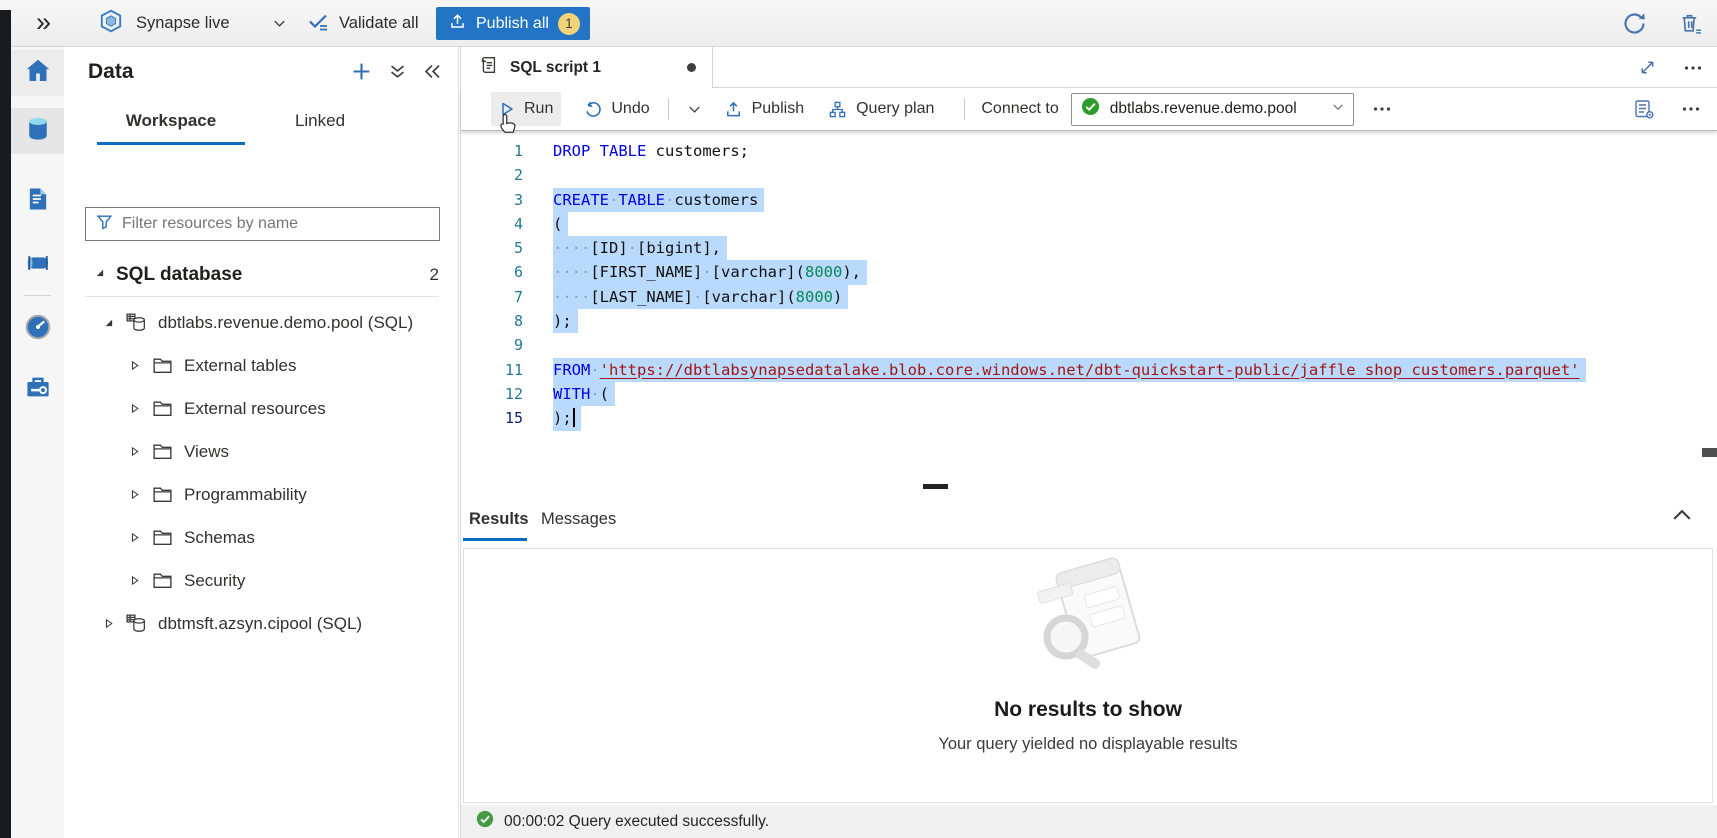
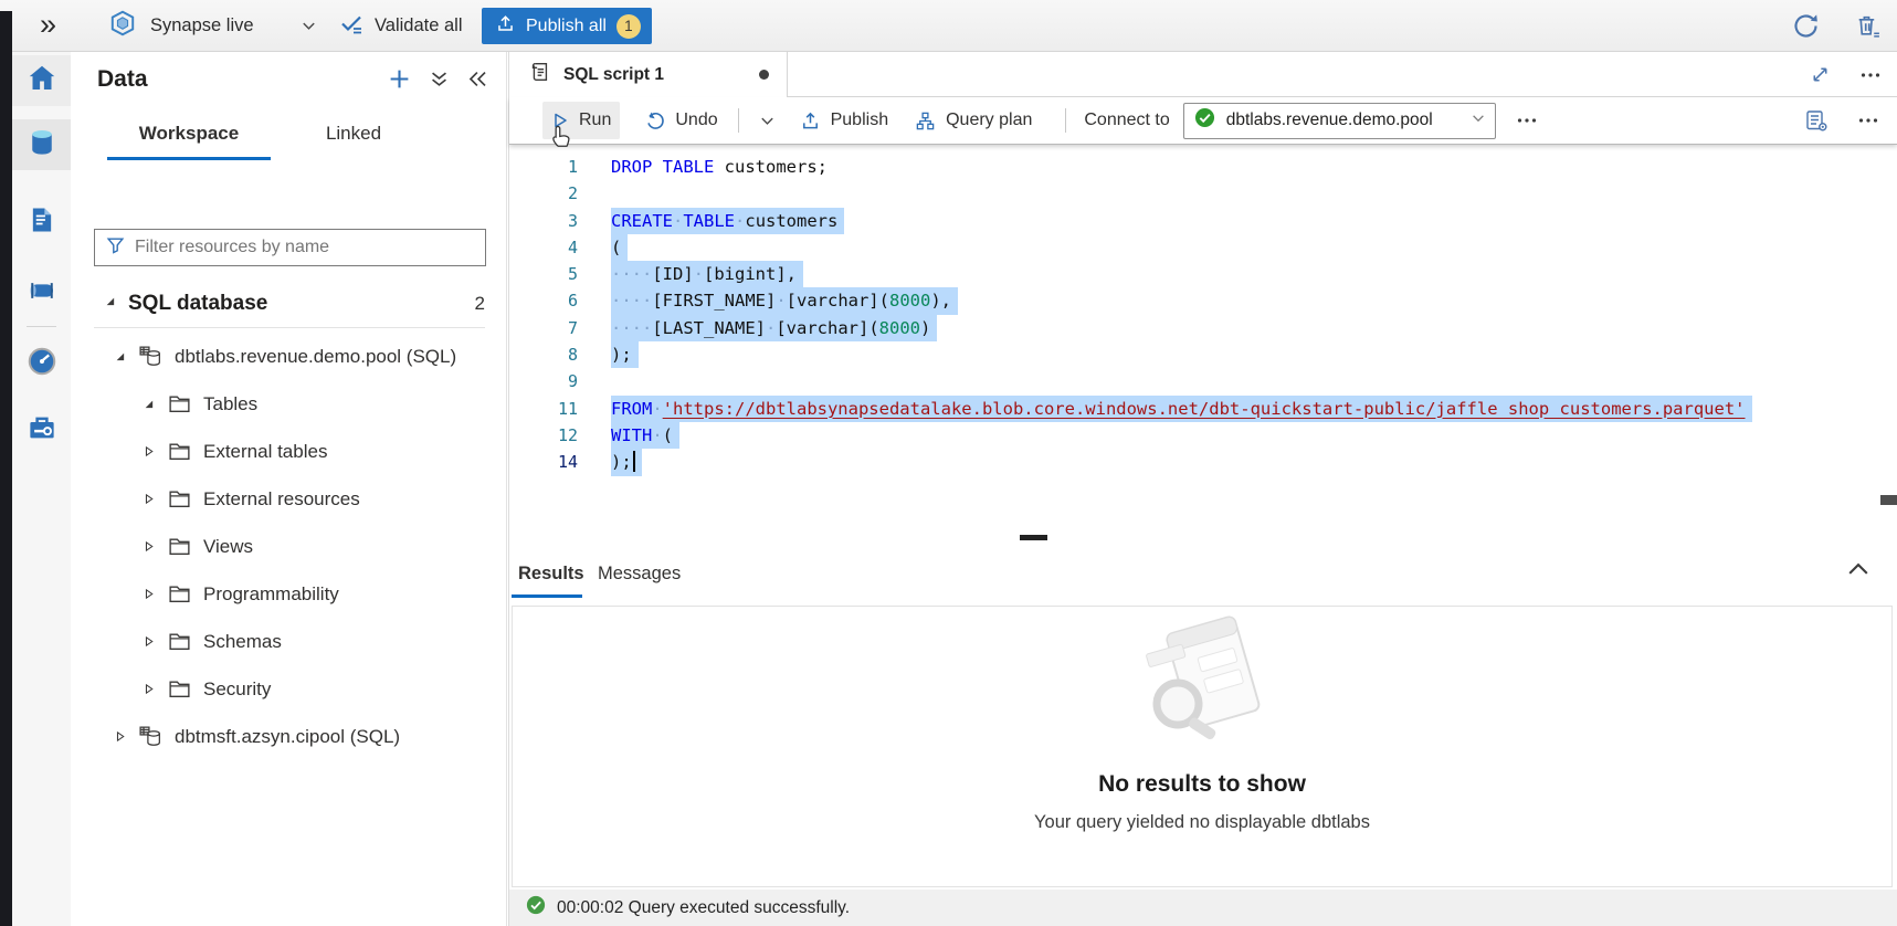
  »
  Synapse live
  Validate all
  Publish all
  1
  Data
  Workspace
  Linked
  Filter resources by name
  SQL database
  2
  dbtlabs.revenue.demo.pool (SQL)
+ Tables
  External tables
  External resources
  Views
  Programmability
  Schemas
  Security
  dbtmsft.azsyn.cipool (SQL)
  SQL script 1
  Run
  Undo
  Publish
  Query plan
  Connect to
  dbtlabs.revenue.demo.pool
  1
  DROP TABLE customers;
  2
  3
  CREATE·TABLE·customers
  4
  (
  5
  ····[ID]·[bigint],
  6
  ····[FIRST_NAME]·[varchar](8000),
  7
  ····[LAST_NAME]·[varchar](8000)
  8
  );
  9
  11
  FROM·'https://dbtlabsynapsedatalake.blob.core.windows.net/dbt-quickstart-public/jaffle_shop_customers.parquet'
  12
  WITH·(
- 15
+ 14
  );
  Results
  Messages
  No results to show
- Your query yielded no displayable results
+ Your query yielded no displayable dbtlabs
  00:00:02 Query executed successfully.
